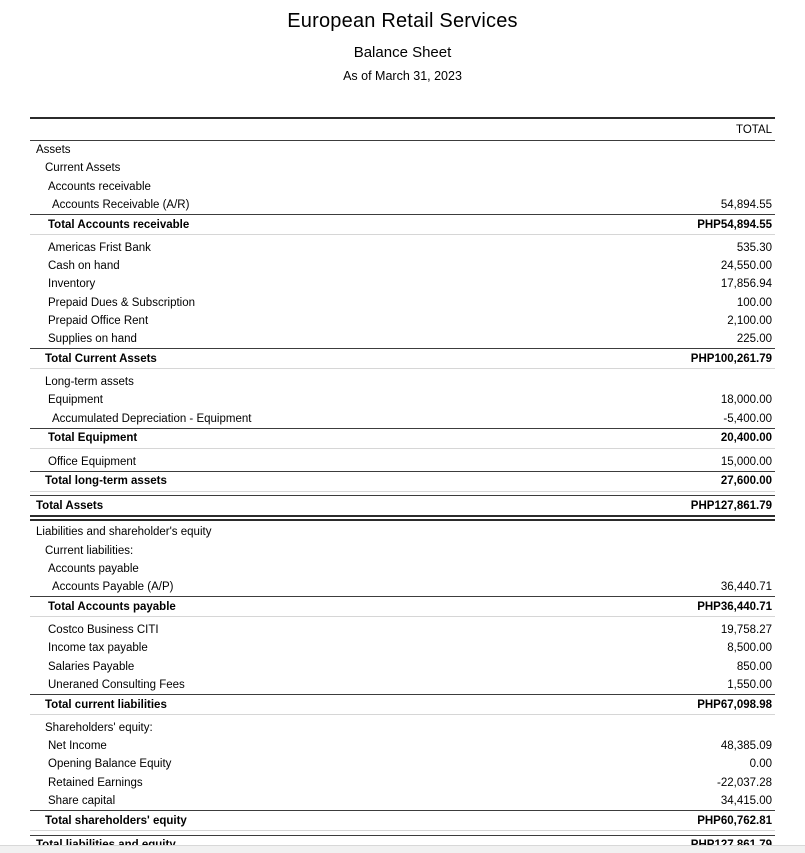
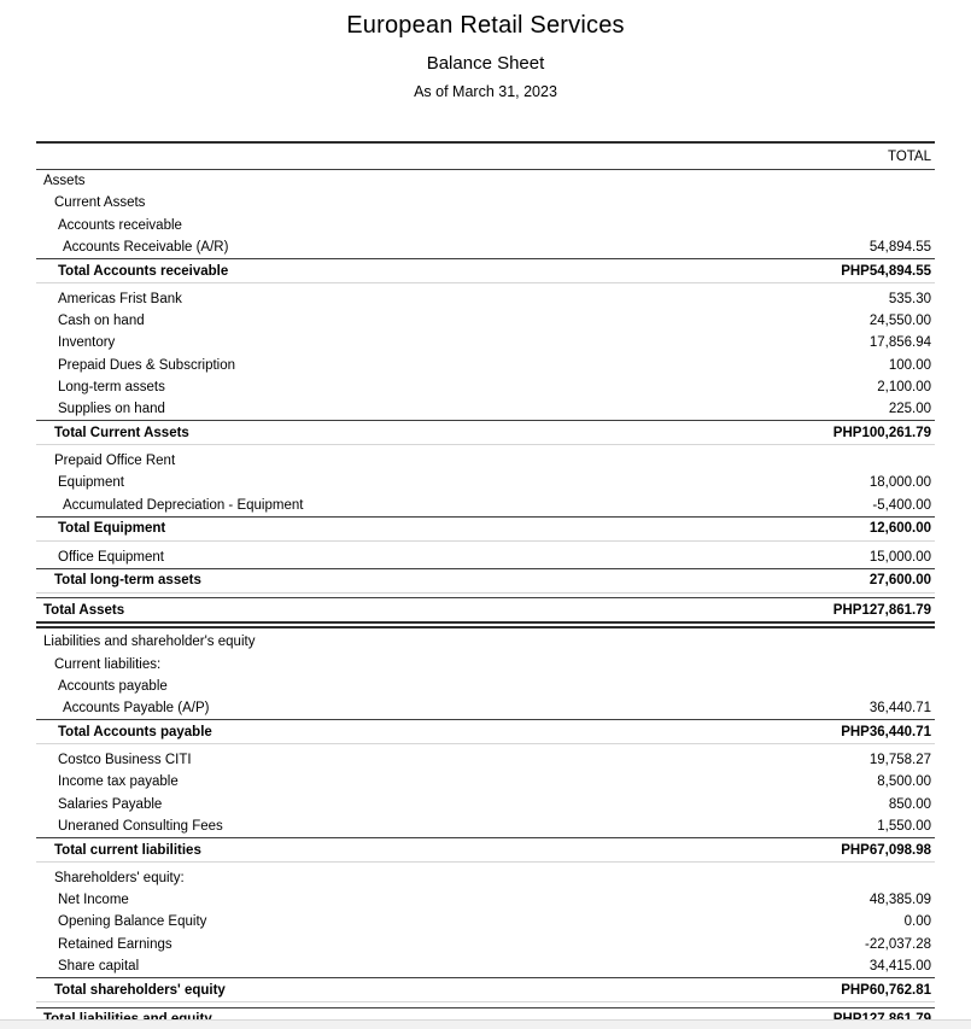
  European Retail Services
  Balance Sheet
  As of March 31, 2023
  TOTAL
  Assets
  Current Assets
  Accounts receivable
  Accounts Receivable (A/R)
  54,894.55
  Total Accounts receivable
  PHP54,894.55
  Americas Frist Bank
  535.30
  Cash on hand
  24,550.00
  Inventory
  17,856.94
  Prepaid Dues & Subscription
  100.00
- Prepaid Office Rent
+ Long-term assets
  2,100.00
  Supplies on hand
  225.00
  Total Current Assets
  PHP100,261.79
- Long-term assets
+ Prepaid Office Rent
  Equipment
  18,000.00
  Accumulated Depreciation - Equipment
  -5,400.00
  Total Equipment
- 20,400.00
+ 12,600.00
  Office Equipment
  15,000.00
  Total long-term assets
  27,600.00
  Total Assets
  PHP127,861.79
  Liabilities and shareholder's equity
  Current liabilities:
  Accounts payable
  Accounts Payable (A/P)
  36,440.71
  Total Accounts payable
  PHP36,440.71
  Costco Business CITI
  19,758.27
  Income tax payable
  8,500.00
  Salaries Payable
  850.00
  Uneraned Consulting Fees
  1,550.00
  Total current liabilities
  PHP67,098.98
  Shareholders' equity:
  Net Income
  48,385.09
  Opening Balance Equity
  0.00
  Retained Earnings
  -22,037.28
  Share capital
  34,415.00
  Total shareholders' equity
  PHP60,762.81
